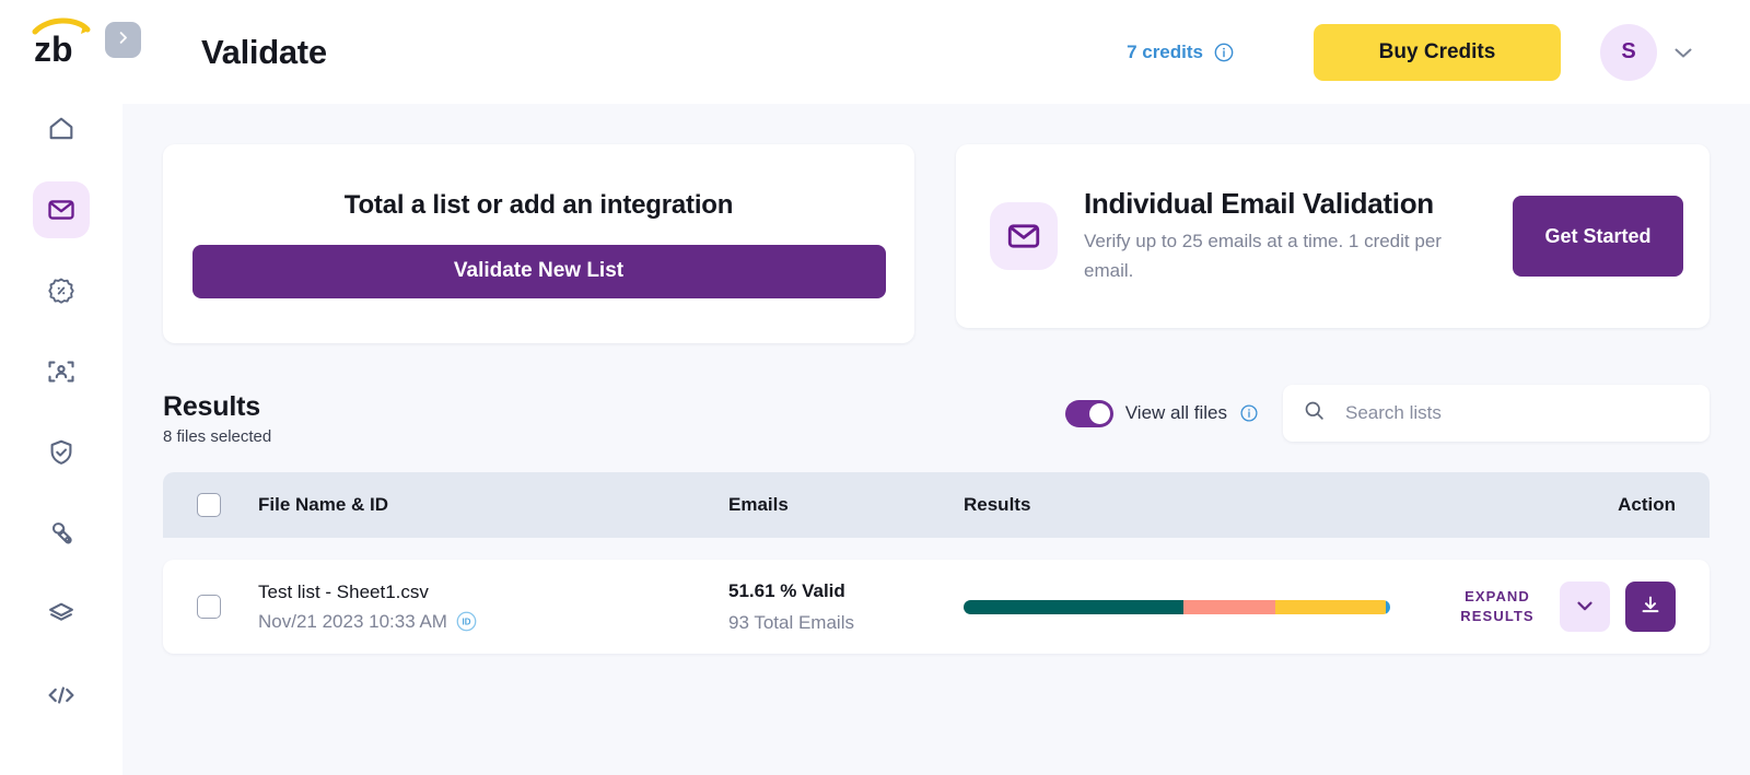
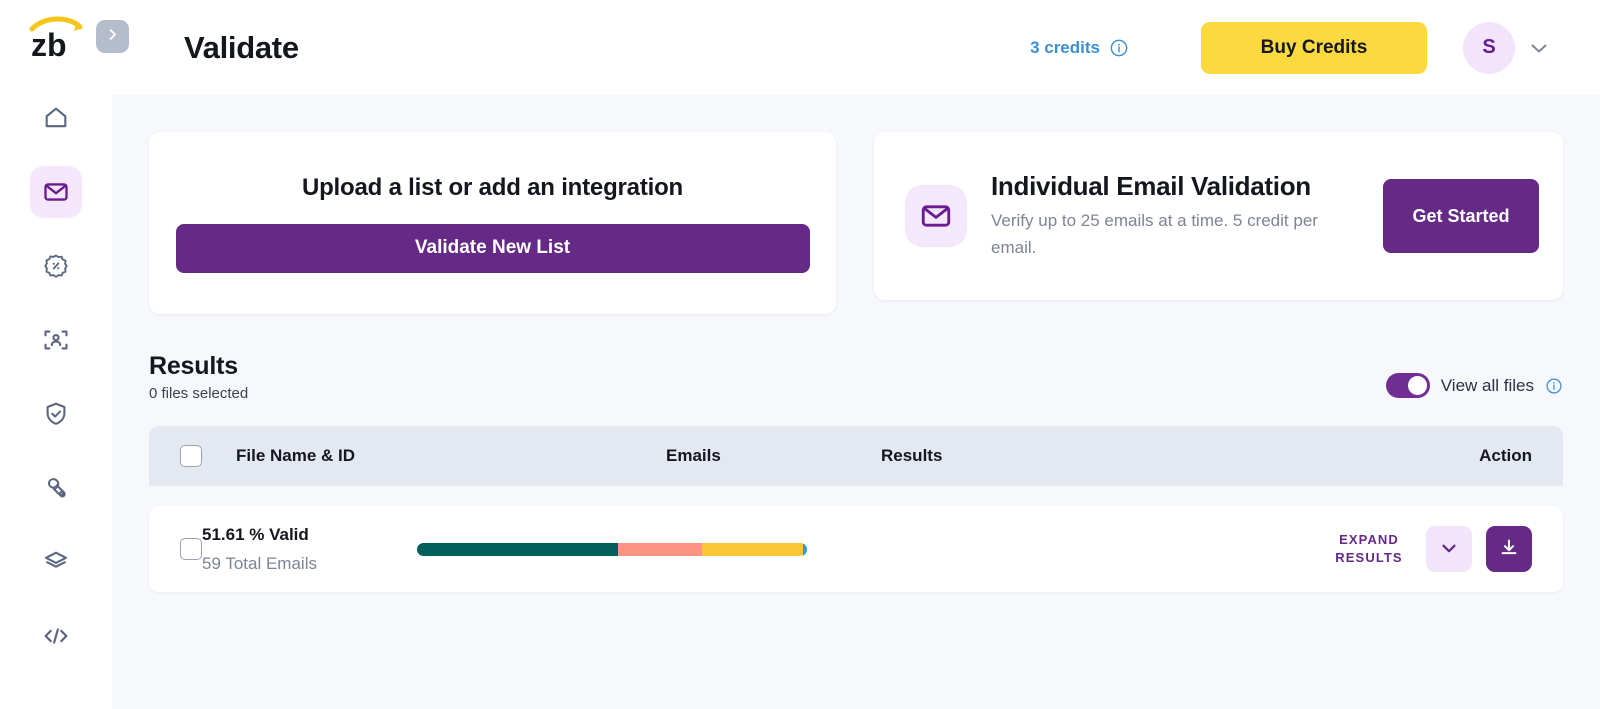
  zb
  Validate
- 7 credits
+ 3 credits
  Buy Credits
  S
- Total a list or add an integration
+ Upload a list or add an integration
  Validate New List
  Individual Email Validation
- Verify up to 25 emails at a time. 1 credit per email.
+ Verify up to 25 emails at a time. 5 credit per email.
  Get Started
  Results
- 8 files selected
+ 0 files selected
  View all files
- Search lists
  File Name & ID
  Emails
  Results
  Action
- Test list - Sheet1.csv
- Nov/21 2023 10:33 AM
- ID
  51.61 % Valid
- 93 Total Emails
+ 59 Total Emails
  EXPAND RESULTS
